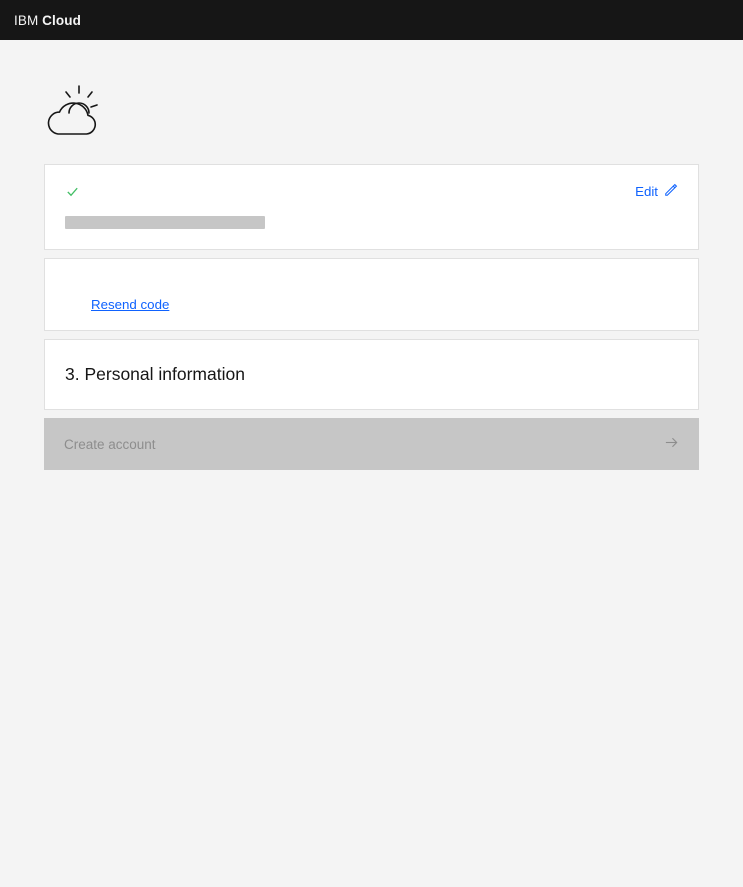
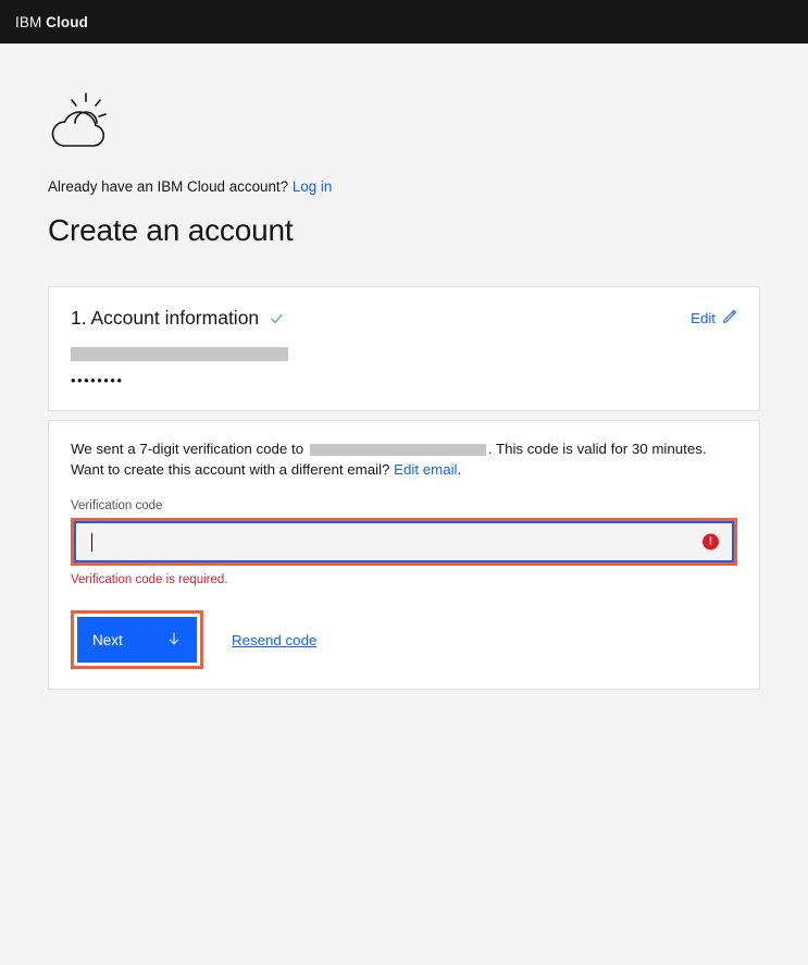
  IBM Cloud
+ Already have an IBM Cloud account? Log in
+ Create an account
+ 1. Account information
  Edit
+ ••••••••
+ We sent a 7-digit verification code to . This code is valid for 30 minutes. Want to create this account with a different email? Edit email.
+ Verification code
+ !
+ Verification code is required.
+ Next
  Resend code
- 3. Personal information
- Create account
